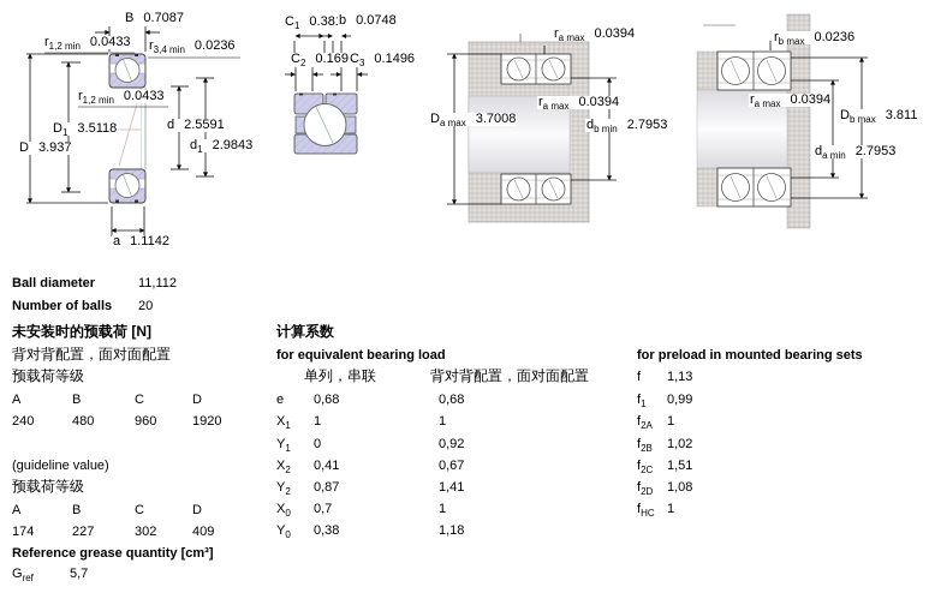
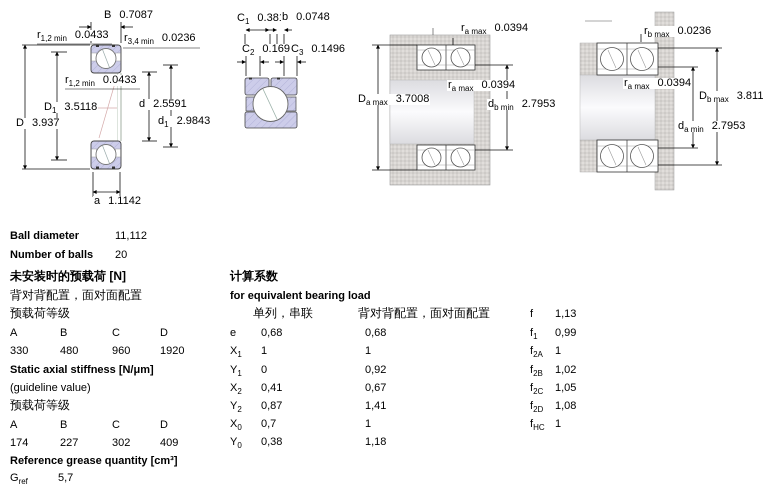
  B 0.7087
  r1,2 min 0.0433
  r3,4 min 0.0236
  r1,2 min 0.0433
  D1 3.5118
  d 2.5591
  D 3.937
  d1 2.9843
  a 1.1142
  C1 0.38
  b 0.0748
  C2 0.169
  C3 0.1496
  ra max 0.0394
  ra max 0.0394
  Da max 3.7008
  db min 2.7953
  rb max 0.0236
  ra max 0.0394
  Db max 3.811
  da min 2.7953
  Ball diameter
  11,112
  Number of balls
  20
  未安装时的预载荷 [N]
  背对背配置，面对面配置
  预载荷等级
  A
  B
  C
  D
- 240
+ 330
  480
  960
  1920
+ Static axial stiffness [N/μm]
  (guideline value)
  预载荷等级
  A
  B
  C
  D
  174
  227
  302
  409
  Reference grease quantity [cm³]
  Gref
  5,7
  计算系数
  for equivalent bearing load
  单列，串联
  背对背配置，面对面配置
  e
  0,68
  0,68
  X1
  1
  1
  Y1
  0
  0,92
  X2
  0,41
  0,67
  Y2
  0,87
  1,41
  X0
  0,7
  1
  Y0
  0,38
  1,18
- for preload in mounted bearing sets
  f
  1,13
  f1
  0,99
  f2A
  1
  f2B
  1,02
  f2C
- 1,51
+ 1,05
  f2D
  1,08
  fHC
  1
